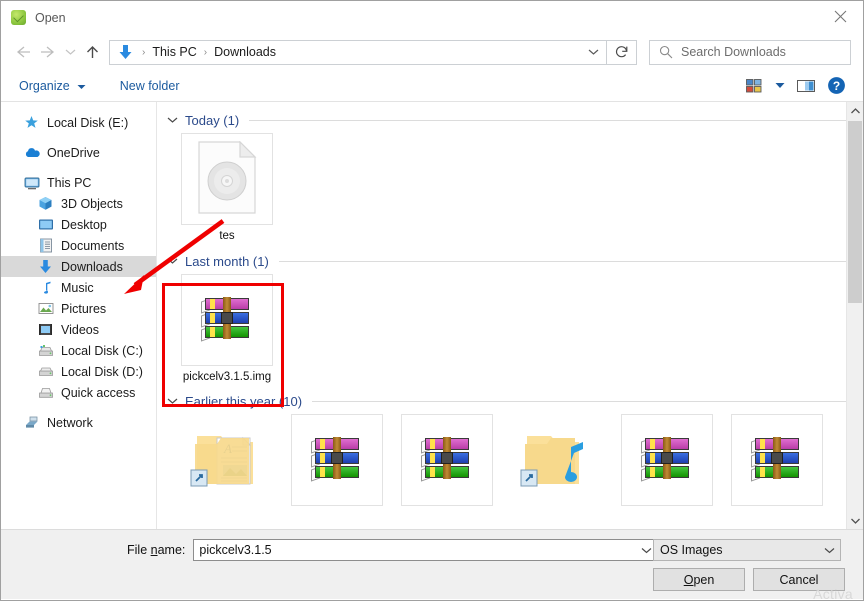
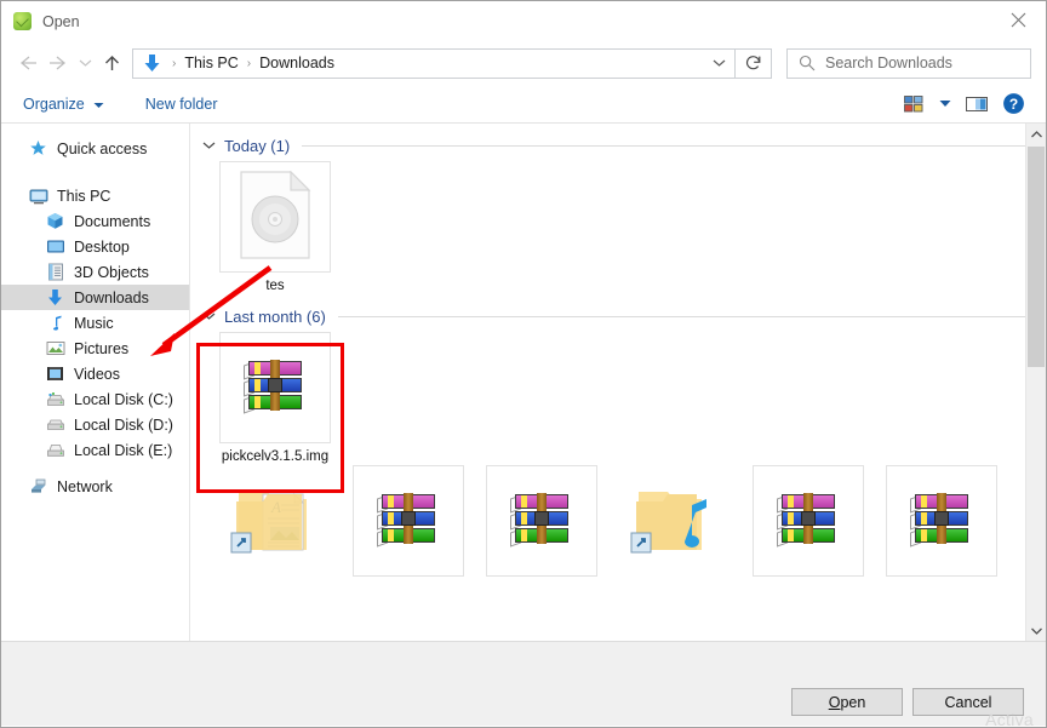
  Open
  ›
  This PC
  ›
  Downloads
  Search Downloads
  Organize
  New folder
  ?
- Local Disk (E:)
+ Quick access
- OneDrive
  This PC
- 3D Objects
+ Documents
  Desktop
- Documents
+ 3D Objects
  Downloads
  Music
  Pictures
  Videos
  Local Disk (C:)
  Local Disk (D:)
- Quick access
+ Local Disk (E:)
  Network
  Today (1)
  tes
- Last month (1)
+ Last month (6)
  pickcelv3.1.5.img
- Earlier this year (10)
- File name:
- pickcelv3.1.5
- OS Images
  Open
  Cancel
  Activa
